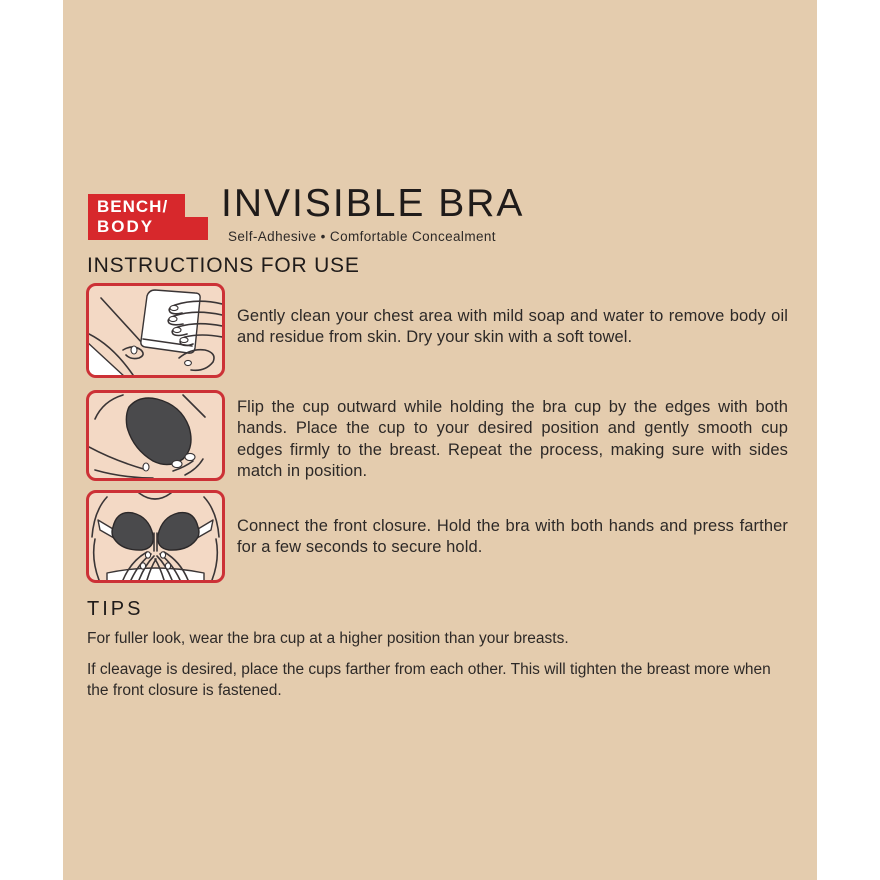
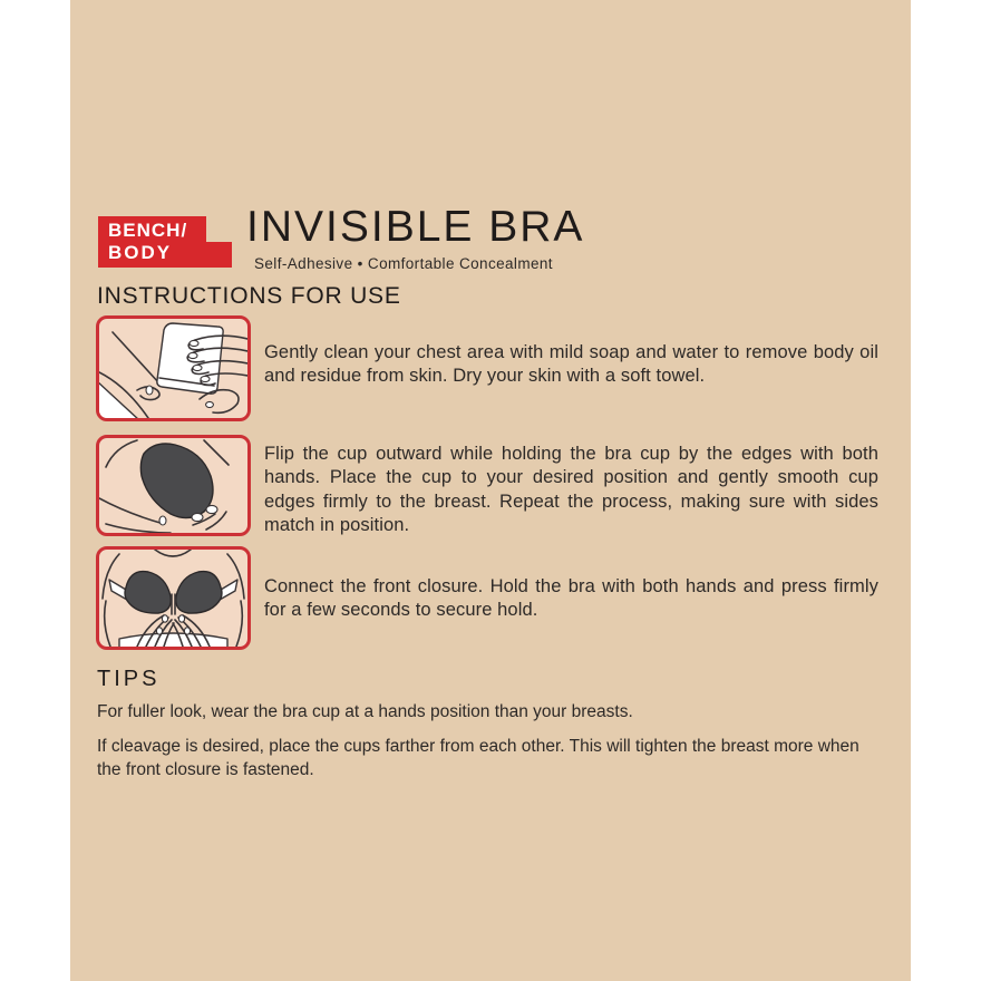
  BENCH/
  BODY
  INVISIBLE BRA
  Self-Adhesive • Comfortable Concealment
  INSTRUCTIONS FOR USE
  Gently clean your chest area with mild soap and water to remove body oil and residue from skin. Dry your skin with a soft towel.
  Flip the cup outward while holding the bra cup by the edges with both hands. Place the cup to your desired position and gently smooth cup edges firmly to the breast. Repeat the process, making sure with sides match in position.
- Connect the front closure. Hold the bra with both hands and press farther for a few seconds to secure hold.
+ Connect the front closure. Hold the bra with both hands and press firmly for a few seconds to secure hold.
  TIPS
- For fuller look, wear the bra cup at a higher position than your breasts.
+ For fuller look, wear the bra cup at a hands position than your breasts.
  If cleavage is desired, place the cups farther from each other. This will tighten the breast more when the front closure is fastened.
